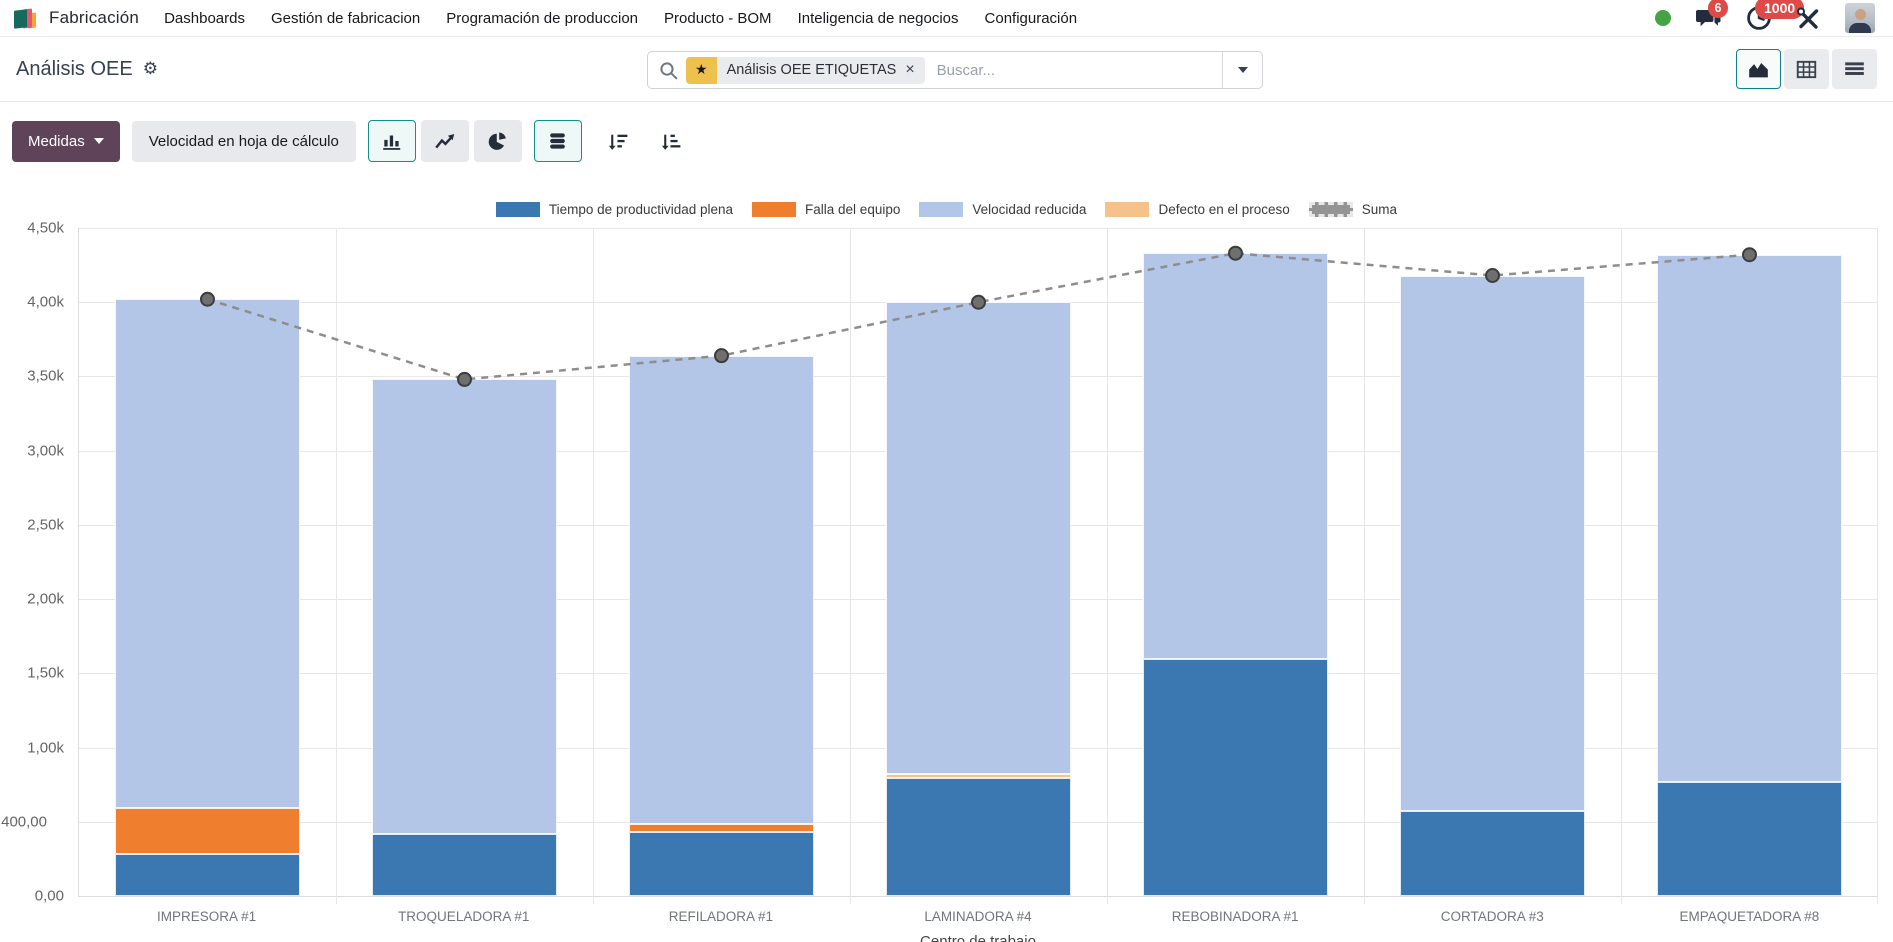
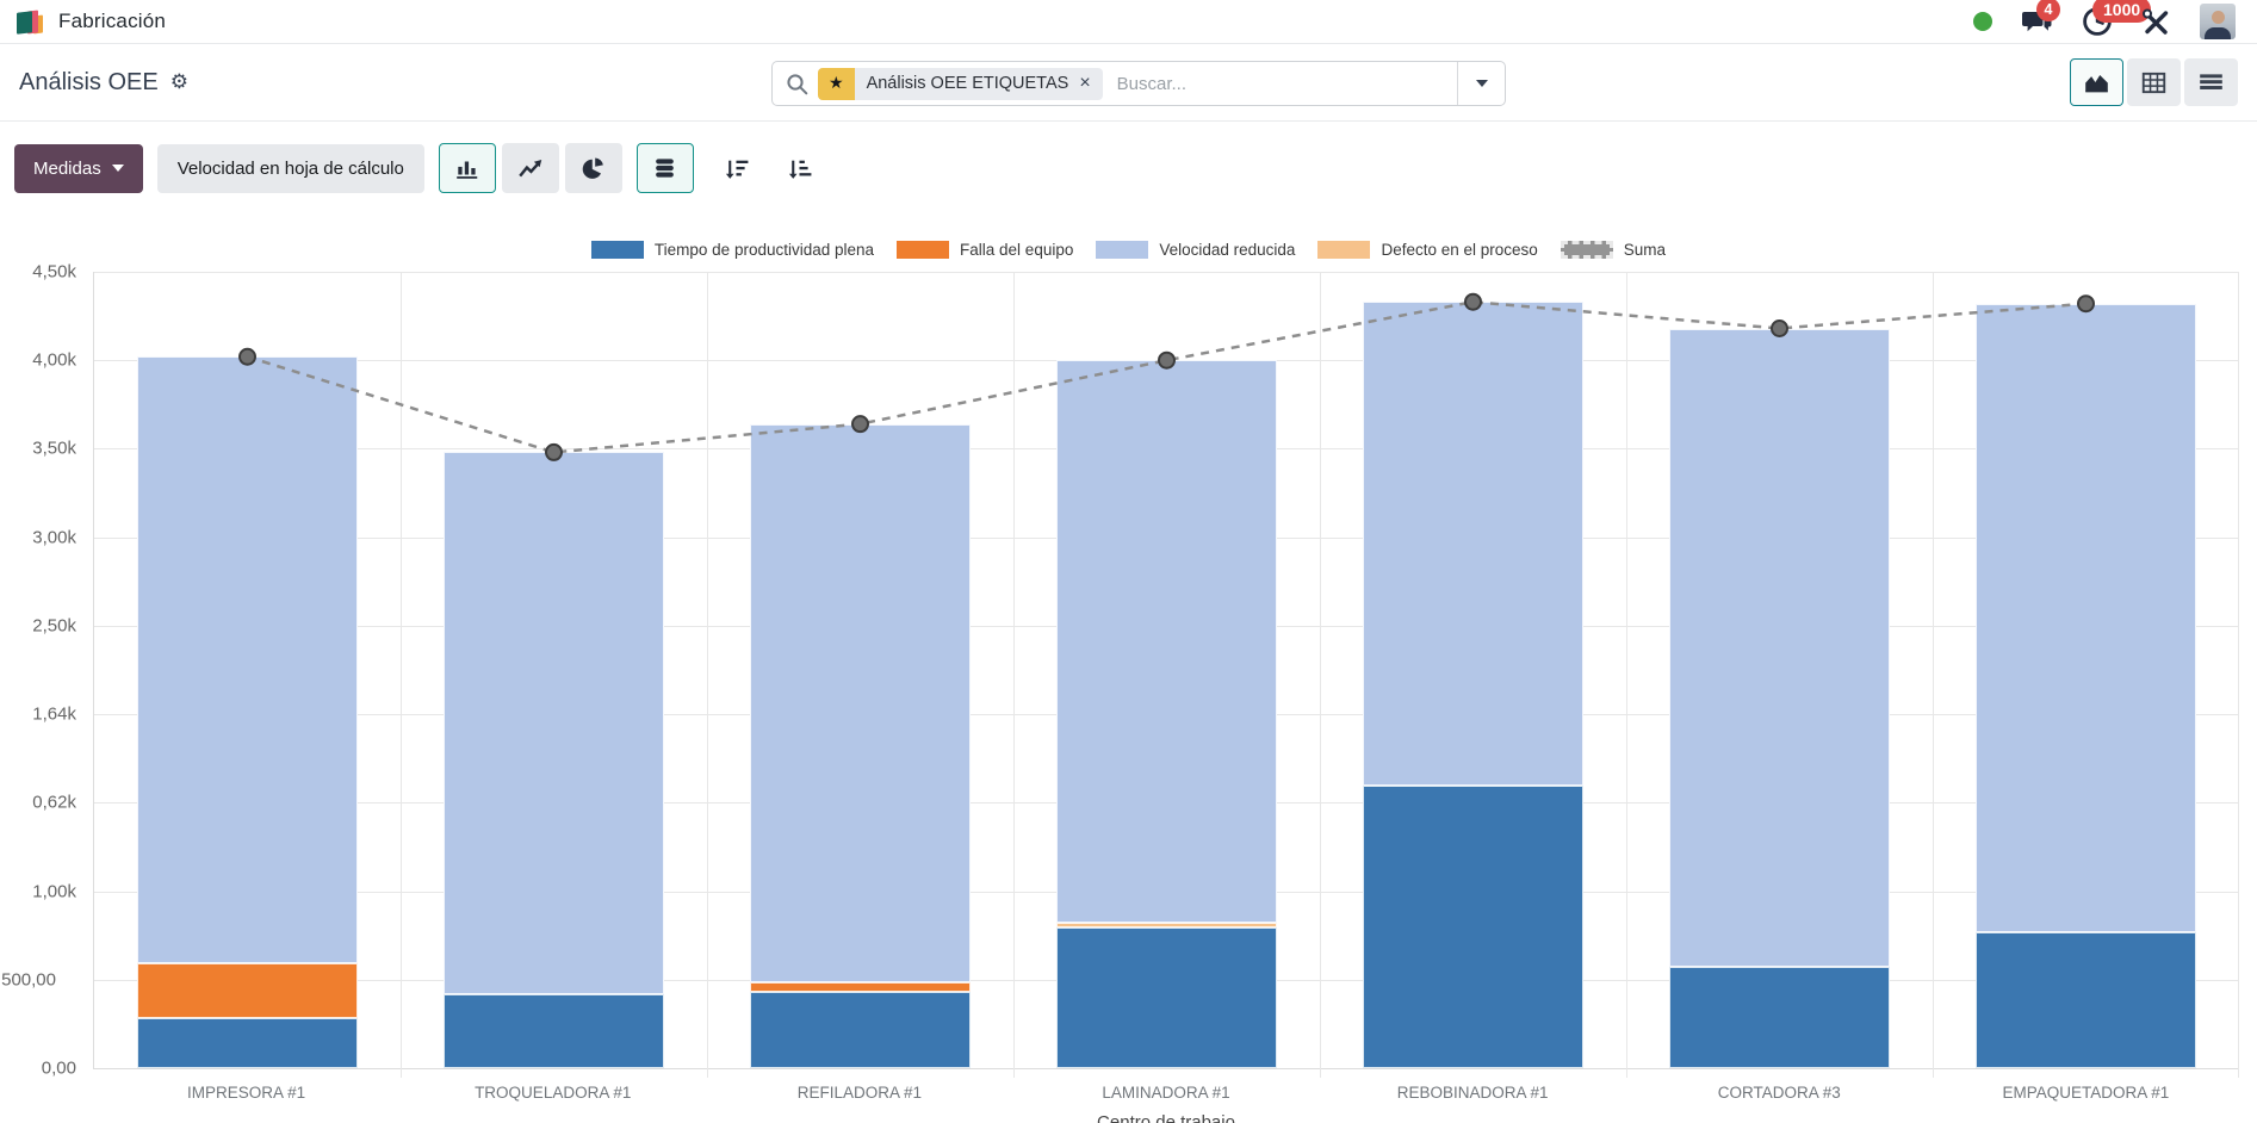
  Fabricación
- Dashboards
- Gestión de fabricacion
- Programación de produccion
- Producto - BOM
- Inteligencia de negocios
- Configuración
- 6
+ 4
  1000
  Análisis OEE
  ⚙
  ★
  Análisis OEE ETIQUETAS
  ×
  Buscar...
  Medidas
  Velocidad en hoja de cálculo
  Tiempo de productividad plena
  Falla del equipo
  Velocidad reducida
  Defecto en el proceso
  Suma
  0,00
- 400,00
+ 500,00
  1,00k
- 1,50k
+ 0,62k
- 2,00k
+ 1,64k
  2,50k
  3,00k
  3,50k
  4,00k
  4,50k
  IMPRESORA #1
  TROQUELADORA #1
  REFILADORA #1
- LAMINADORA #4
+ LAMINADORA #1
  REBOBINADORA #1
  CORTADORA #3
- EMPAQUETADORA #8
+ EMPAQUETADORA #1
